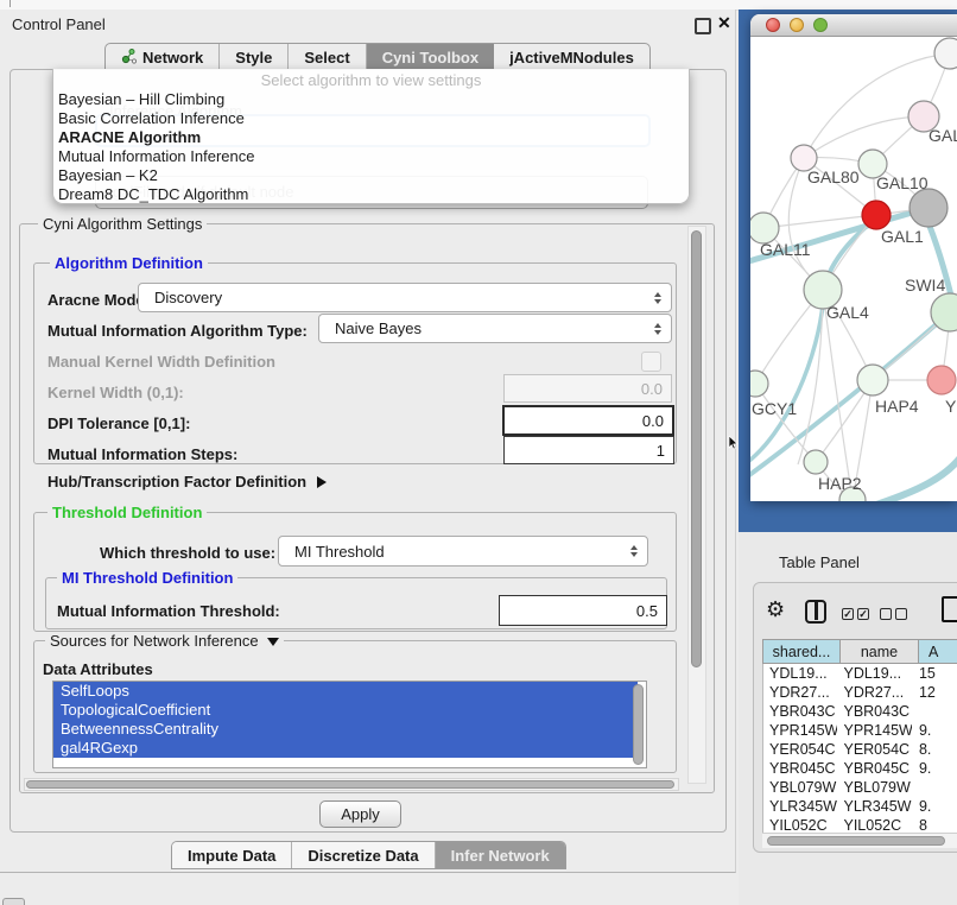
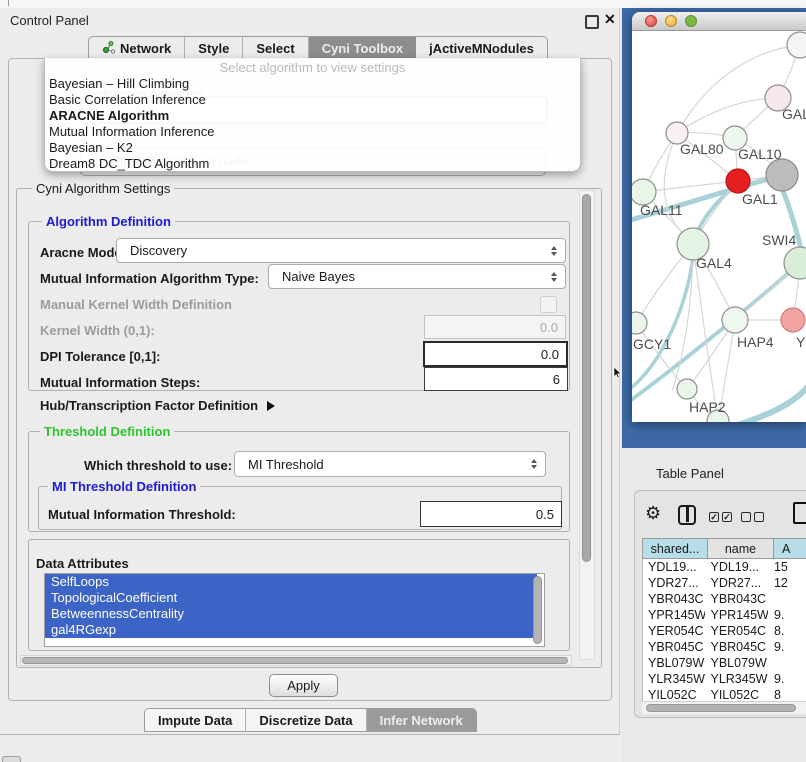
  Control Panel
  ✕
  Network
  Style
  Select
  Cyni Toolbox
  jActiveMNodules
  Select algorithm to view settings
  Bayesian – Hill Climbing
  Basic Correlation Inference
  ARACNE Algorithm
  Mutual Information Inference
  Bayesian – K2
  Dream8 DC_TDC Algorithm
  Cyni Algorithm Settings
  Algorithm Definition
  Aracne Mod
  Discovery
  Mutual Information Algorithm Type:
  Naive Bayes
  Manual Kernel Width Definition
  Kernel Width (0,1):
  0.0
  DPI Tolerance [0,1]:
  0.0
  Mutual Information Steps:
- 1
+ 6
  Hub/Transcription Factor Definition
  Threshold Definition
  Which threshold to use:
  MI Threshold
  MI Threshold Definition
  Mutual Information Threshold:
  0.5
- Sources for Network Inference
  Data Attributes
  SelfLoops
  TopologicalCoefficient
  BetweennessCentrality
  gal4RGexp
  Apply
  Impute Data
  Discretize Data
  Infer Network
  GAL80
  GAL10
  GAL1
  GAL11
  SWI4
  GAL4
  GCY1
  HAP4
  Y
  HAP2
  Table Panel
  ⚙
  ✓
  ✓
  shared...
  name
  A
  YDL19...
  YDL19...
  15
  YDR27...
  YDR27...
  12
  YBR043C
  YBR043C
  YPR145W
  YPR145W
  9.
  YER054C
  YER054C
  8.
  YBR045C
  YBR045C
  9.
  YBL079W
  YBL079W
  YLR345W
  YLR345W
  9.
  YIL052C
  YIL052C
  8
